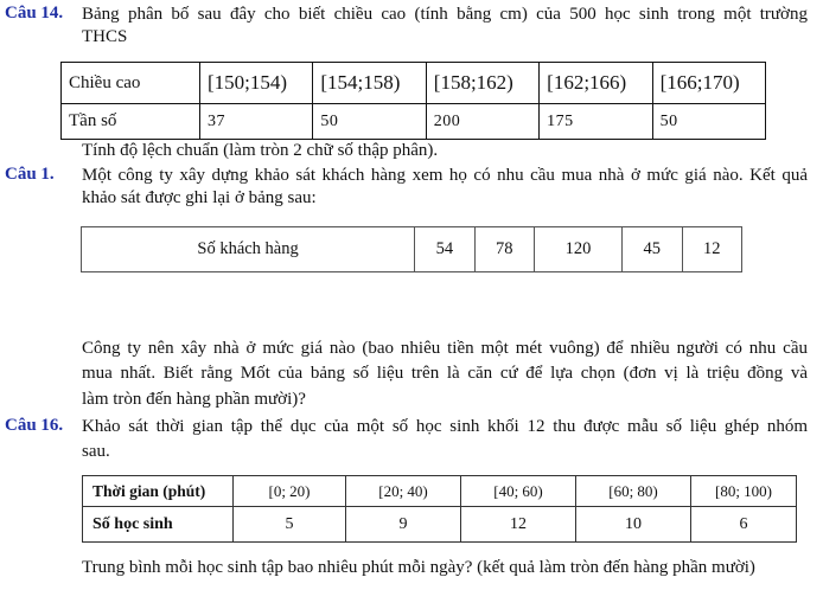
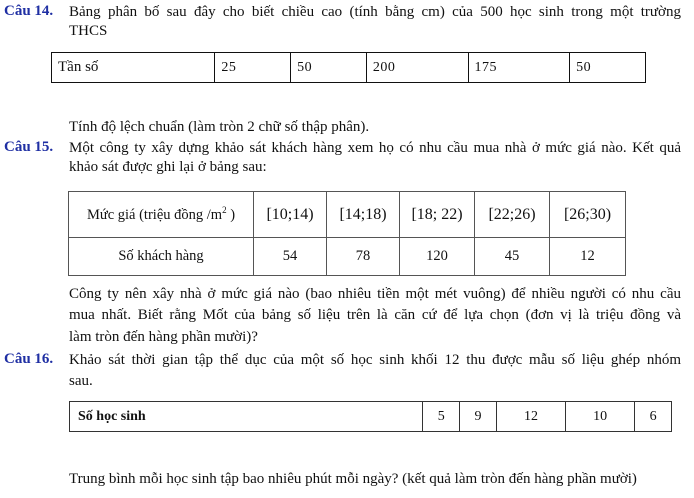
  Câu 14.
  Bảng phân bố sau đây cho biết chiều cao (tính bằng cm) của 500 học sinh trong một trường
  THCS
- Chiều cao	[150;154)	[154;158)	[158;162)	[162;166)	[166;170)
- Tần số	37	50	200	175	50
+ Tần số	25	50	200	175	50
  Tính độ lệch chuẩn (làm tròn 2 chữ số thập phân).
- Câu 1.
+ Câu 15.
  Một công ty xây dựng khảo sát khách hàng xem họ có nhu cầu mua nhà ở mức giá nào. Kết quả
  khảo sát được ghi lại ở bảng sau:
+ Mức giá (triệu đồng /m2 )	[10;14)	[14;18)	[18; 22)	[22;26)	[26;30)
  Số khách hàng	54	78	120	45	12
  Công ty nên xây nhà ở mức giá nào (bao nhiêu tiền một mét vuông) để nhiều người có nhu cầu
  mua nhất. Biết rằng Mốt của bảng số liệu trên là căn cứ để lựa chọn (đơn vị là triệu đồng và
  làm tròn đến hàng phần mười)?
  Câu 16.
  Khảo sát thời gian tập thể dục của một số học sinh khối 12 thu được mẫu số liệu ghép nhóm
  sau.
- Thời gian (phút)	[0; 20)	[20; 40)	[40; 60)	[60; 80)	[80; 100)
  Số học sinh	5	9	12	10	6
  Trung bình mỗi học sinh tập bao nhiêu phút mỗi ngày? (kết quả làm tròn đến hàng phần mười)
